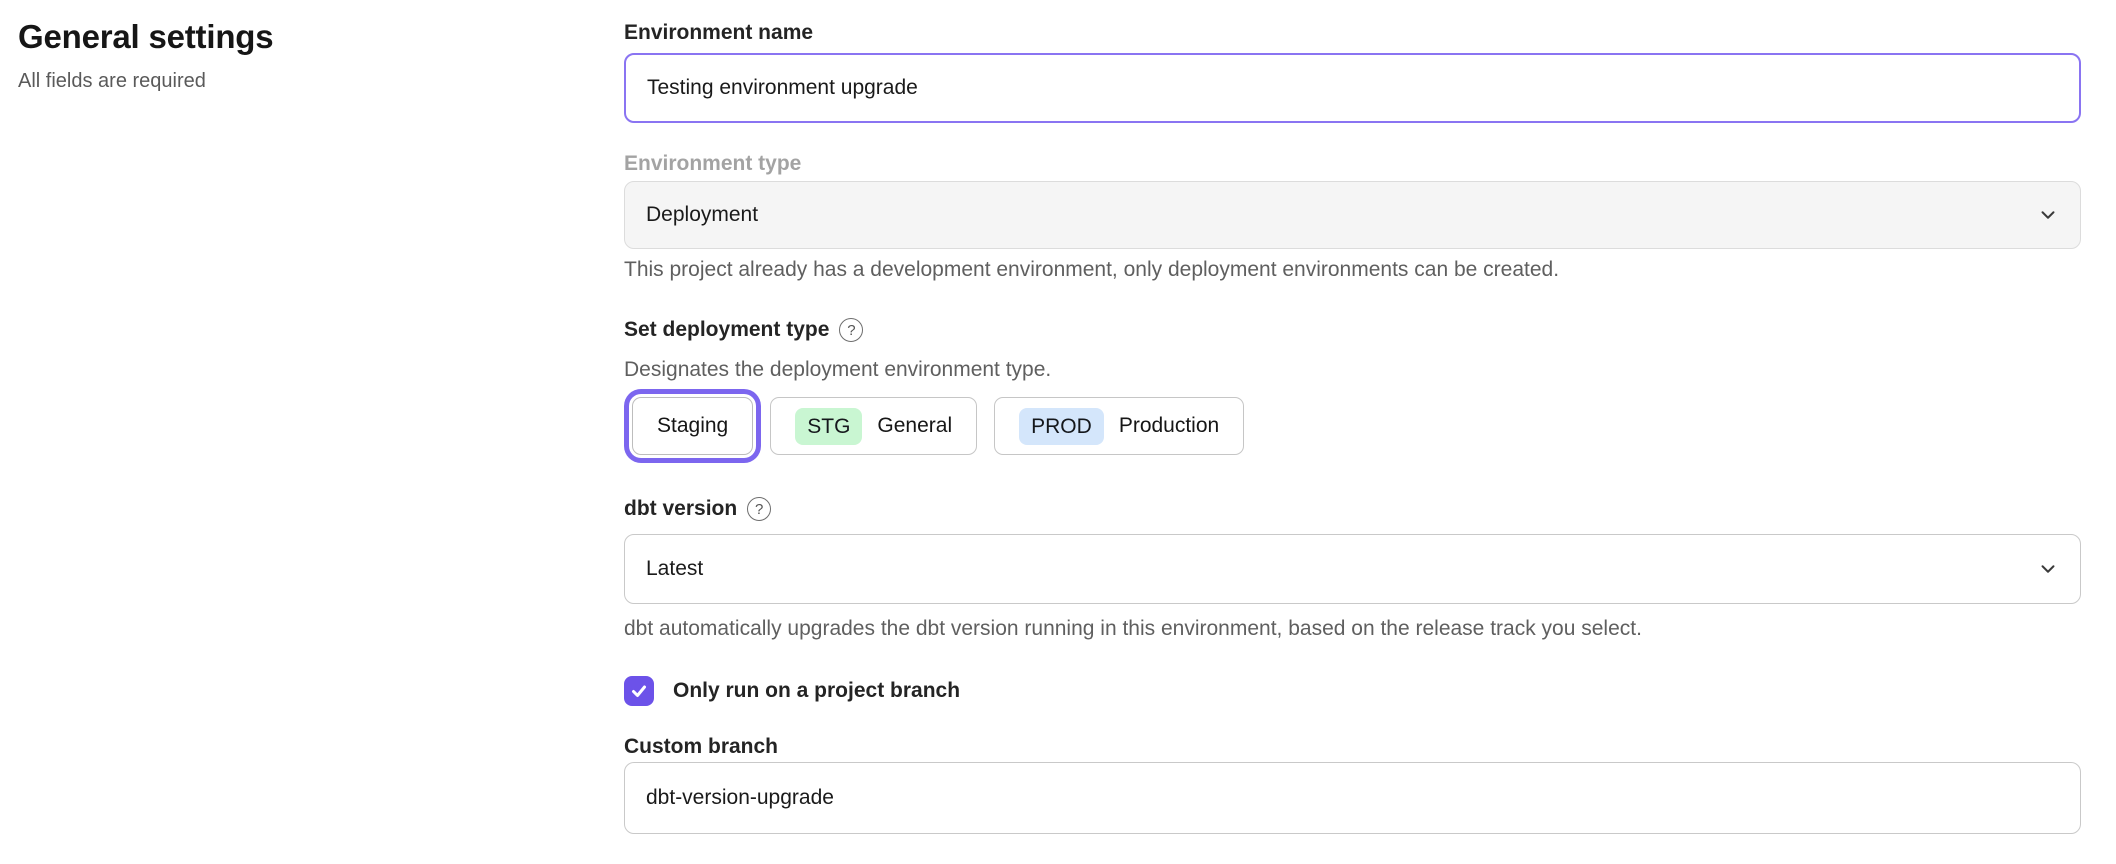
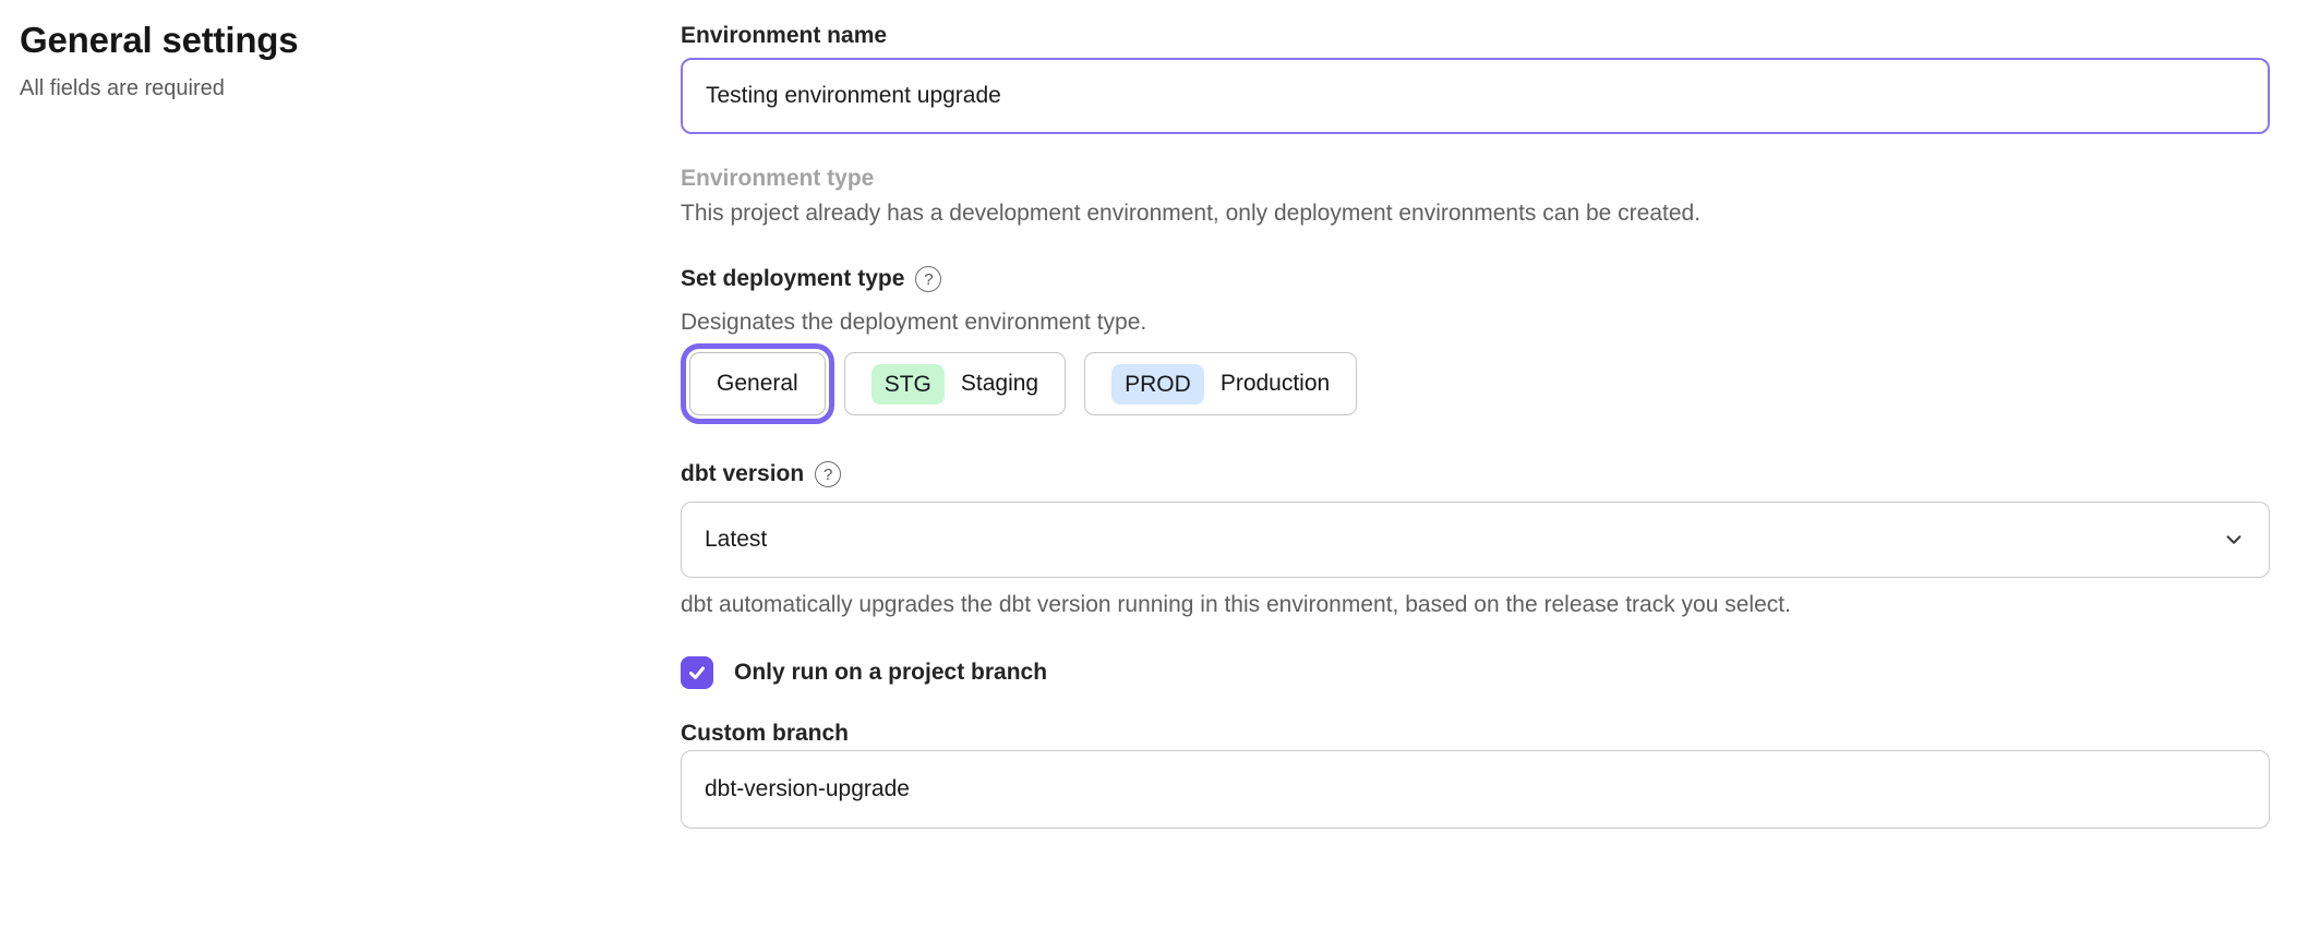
  General settings
  All fields are required
  Environment name
  Testing environment upgrade
  Environment type
- Deployment
  This project already has a development environment, only deployment environments can be created.
  Set deployment type
  ?
  Designates the deployment environment type.
- Staging
+ General
  STG
- General
+ Staging
  PROD
  Production
  dbt version
  ?
  Latest
  dbt automatically upgrades the dbt version running in this environment, based on the release track you select.
  Only run on a project branch
  Custom branch
  dbt-version-upgrade
